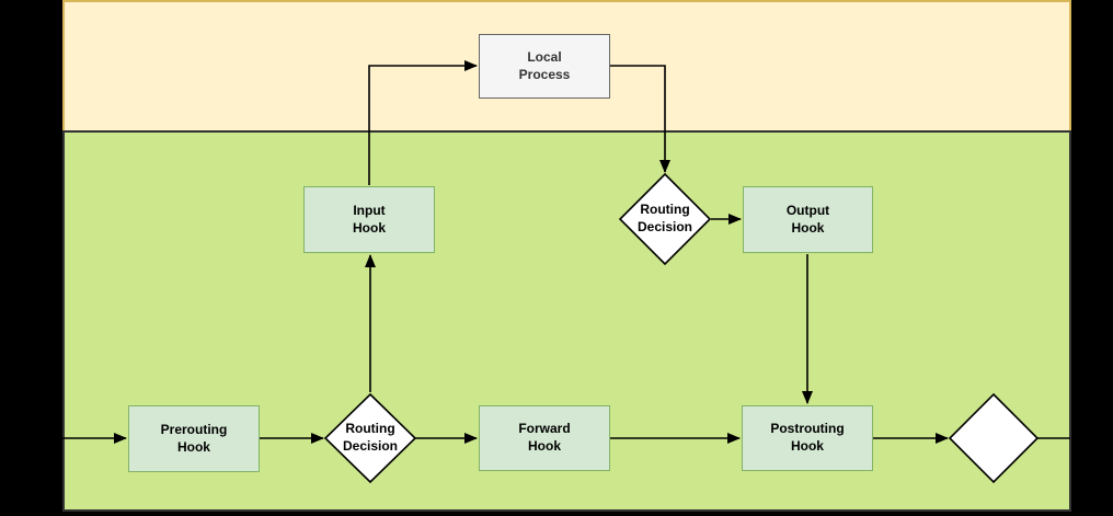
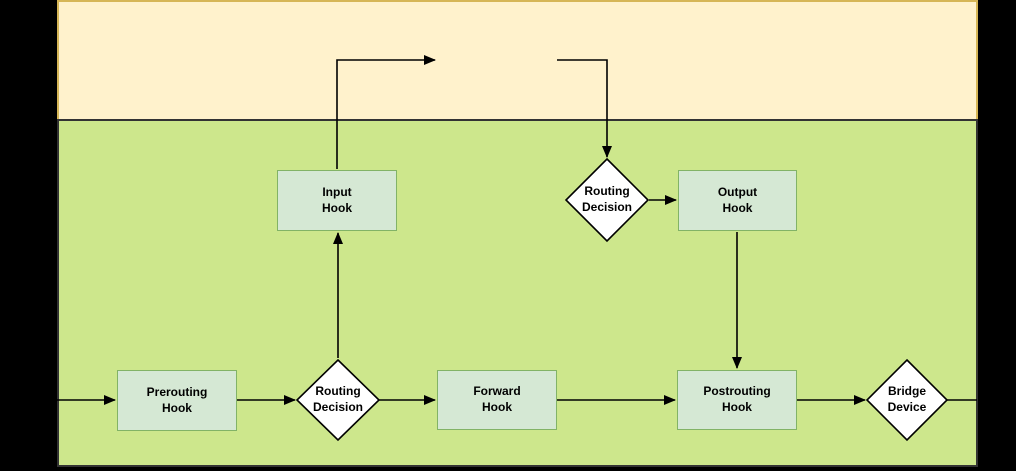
- Local
- Process
  Input
  Hook
  Output
  Hook
  Prerouting
  Hook
  Forward
  Hook
  Postrouting
  Hook
  Routing
  Decision
  Routing
  Decision
+ Bridge
+ Device
